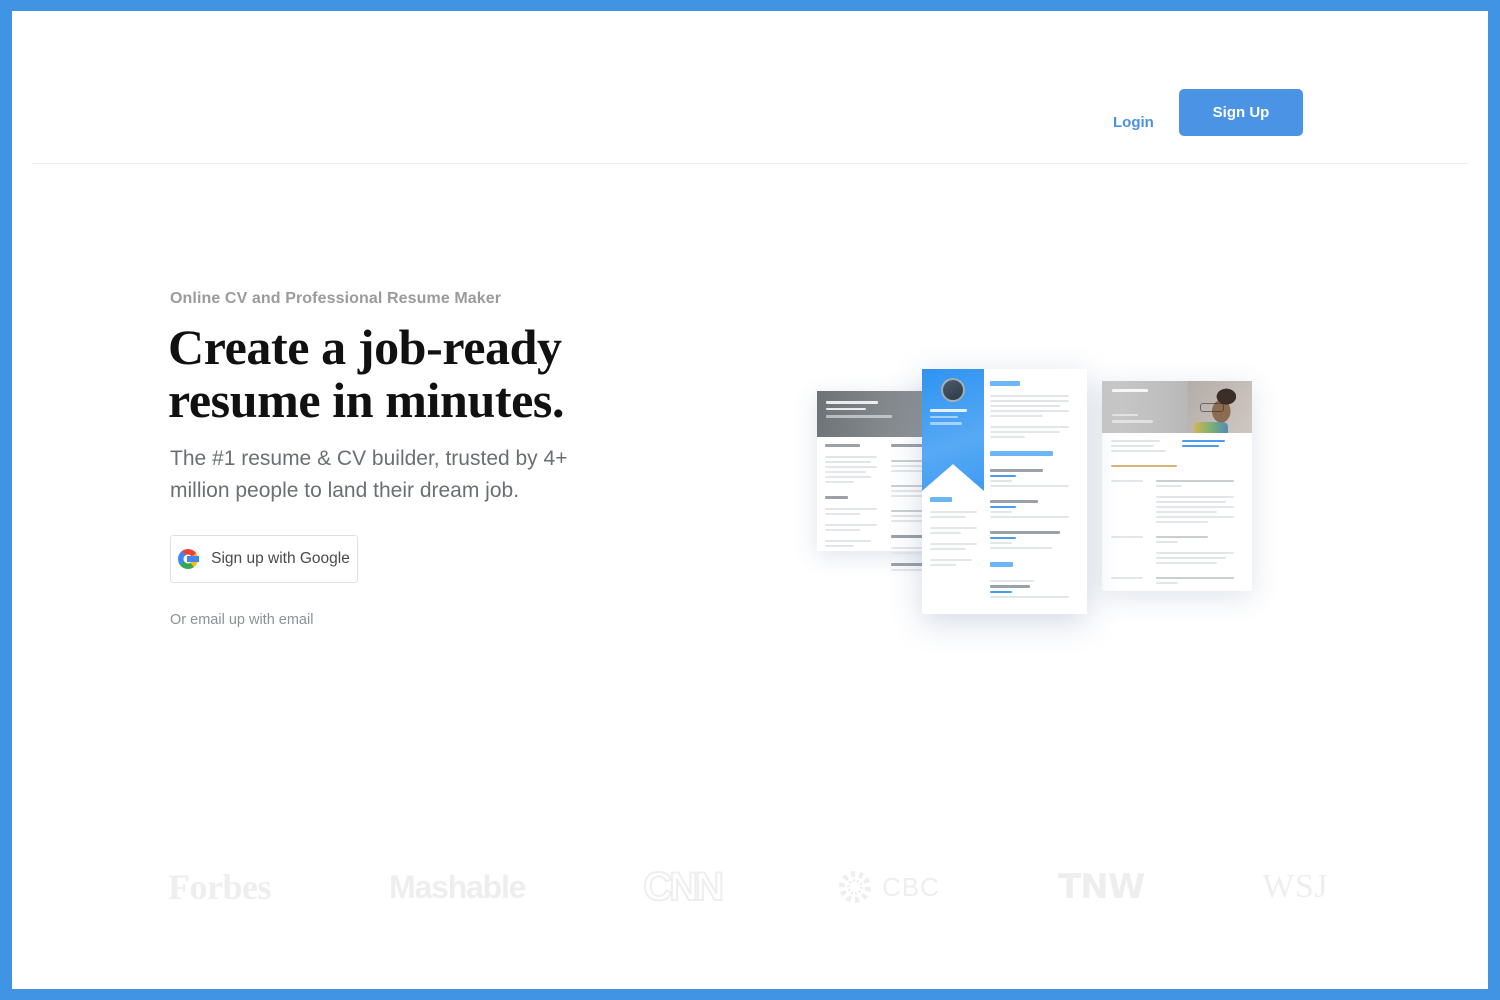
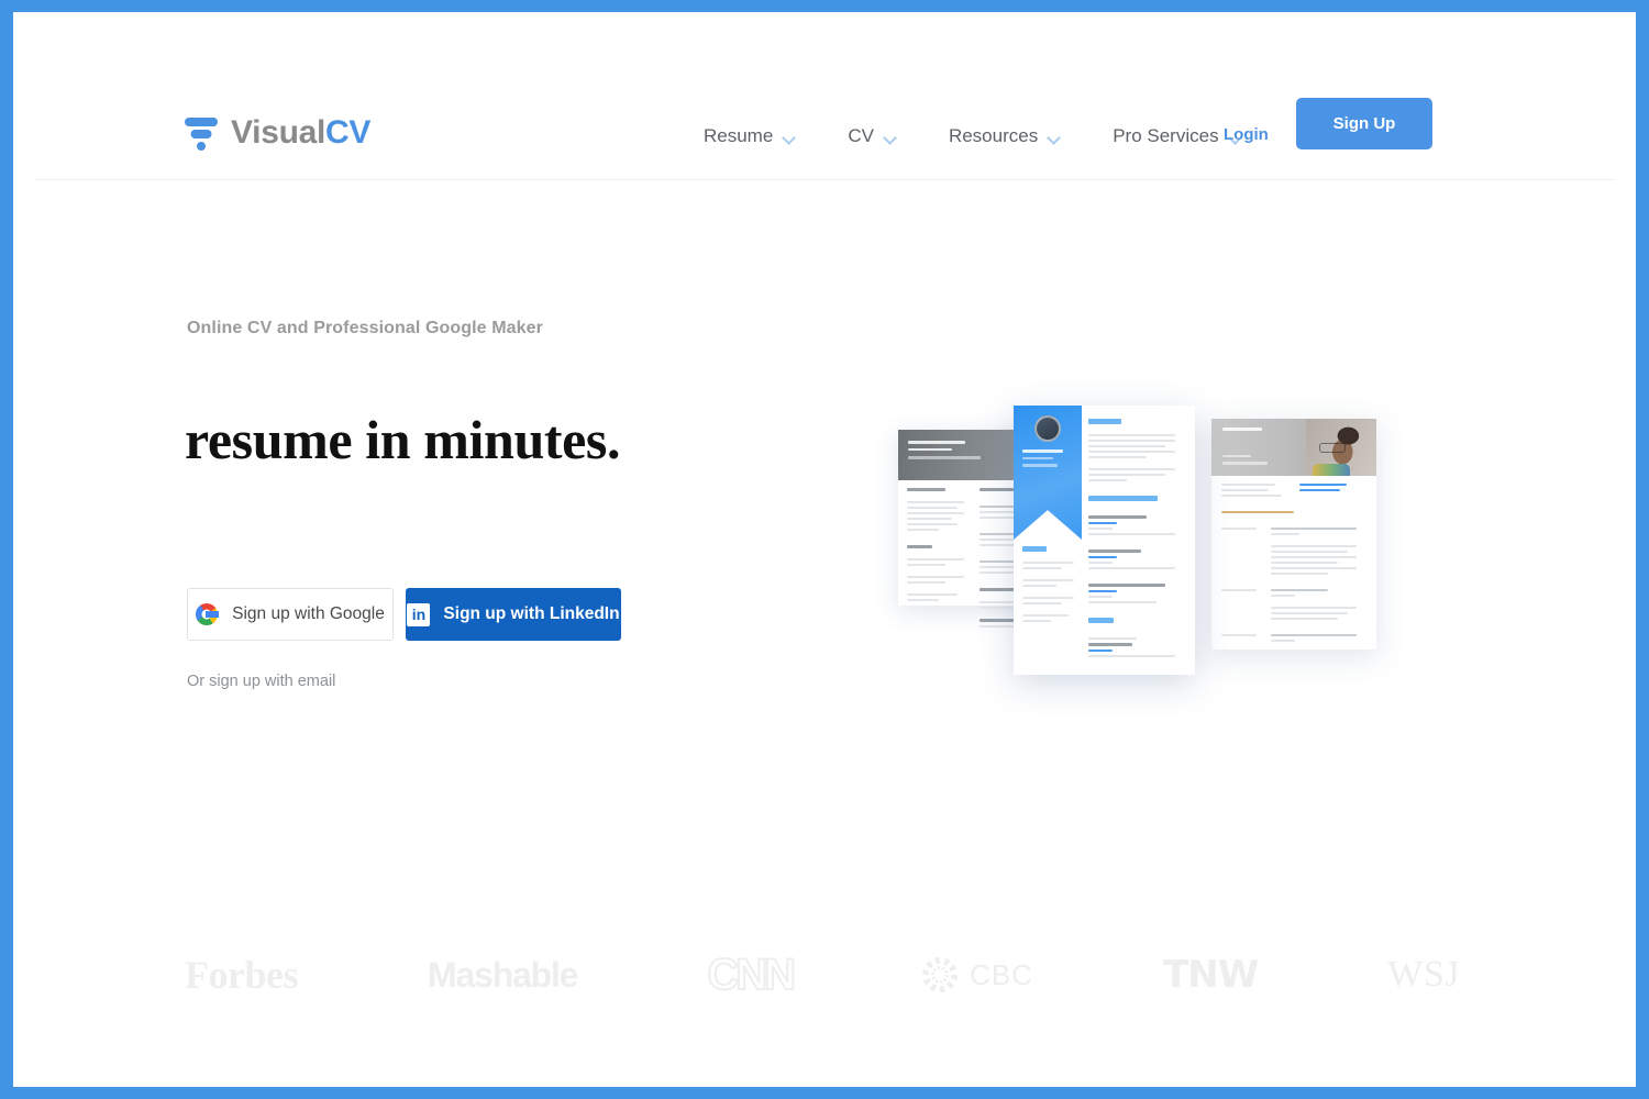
+ VisualCV
+ Resume
+ CV
+ Resources
+ Pro Services
  Login
  Sign Up
- Online CV and Professional Resume Maker
+ Online CV and Professional Google Maker
- Create a job-ready
  resume in minutes.
- The #1 resume & CV builder, trusted by 4+ million people to land their dream job.
  Sign up with Google
+ in
+ Sign up with LinkedIn
- Or email up with email
+ Or sign up with email
